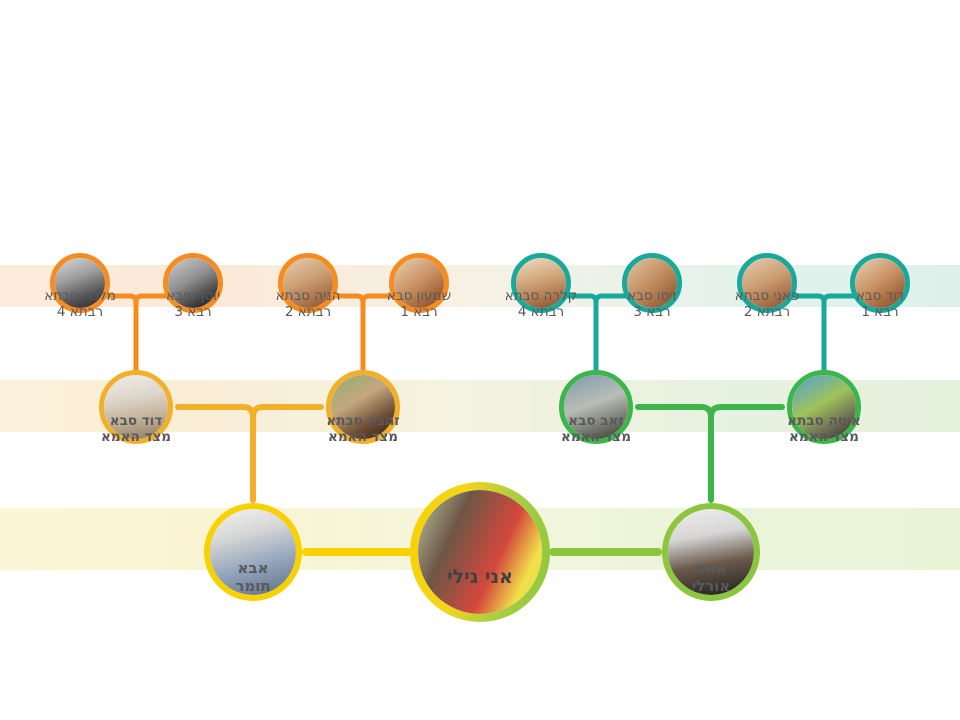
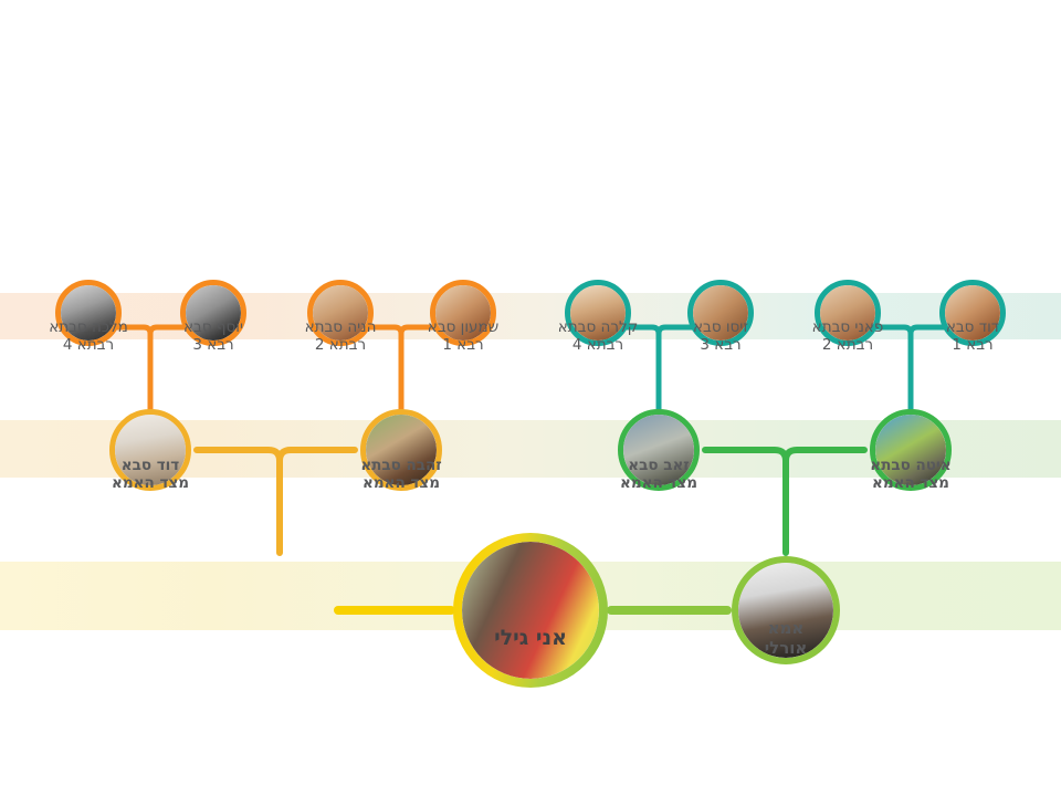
  מלכה סבתא
  רבתא 4
  יוסף סבא
  רבא 3
  הניה סבתא
  רבתא 2
  שמעון סבא
  רבא 1
  קלרה סבתא
  רבתא 4
  זיסו סבא
  רבא 3
  פאני סבתא
  רבתא 2
  דוד סבא
  רבא 1
  דוד סבא
  מצד האמא
  זהבה סבתא
  מצד האמא
  זאב סבא
  מצד האמא
  איטה סבתא
  מצד האמא
- אבא
- תומר
  אמא
  אורלי
  אני גילי
